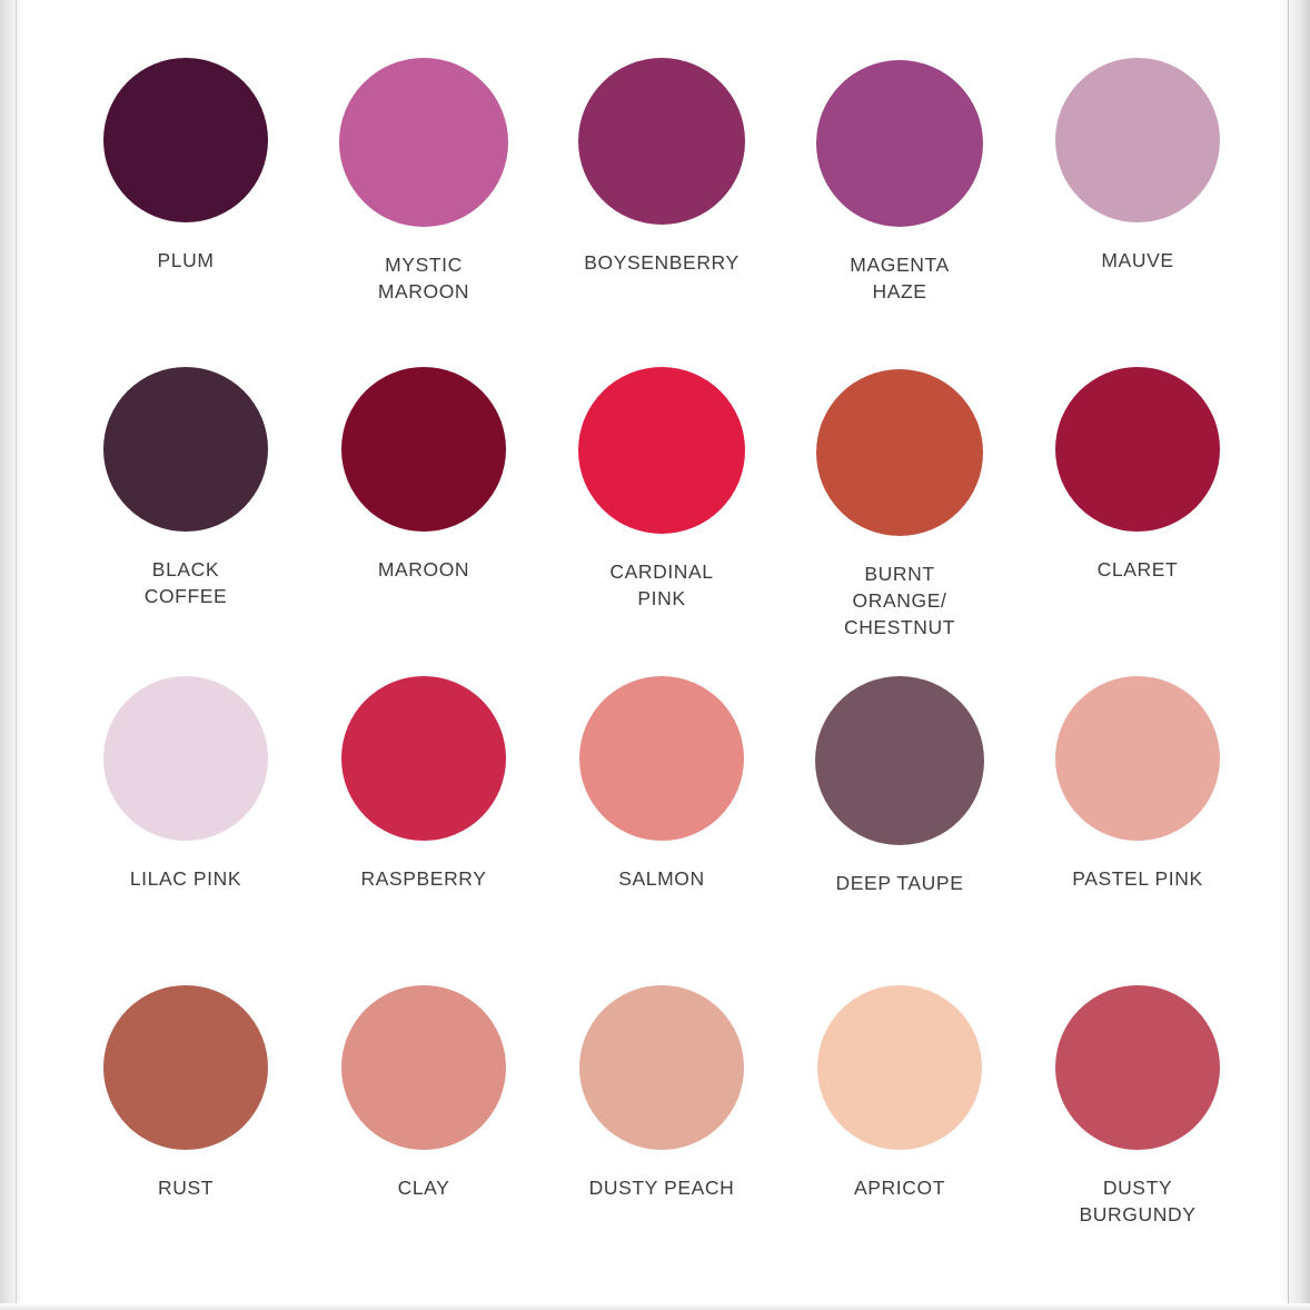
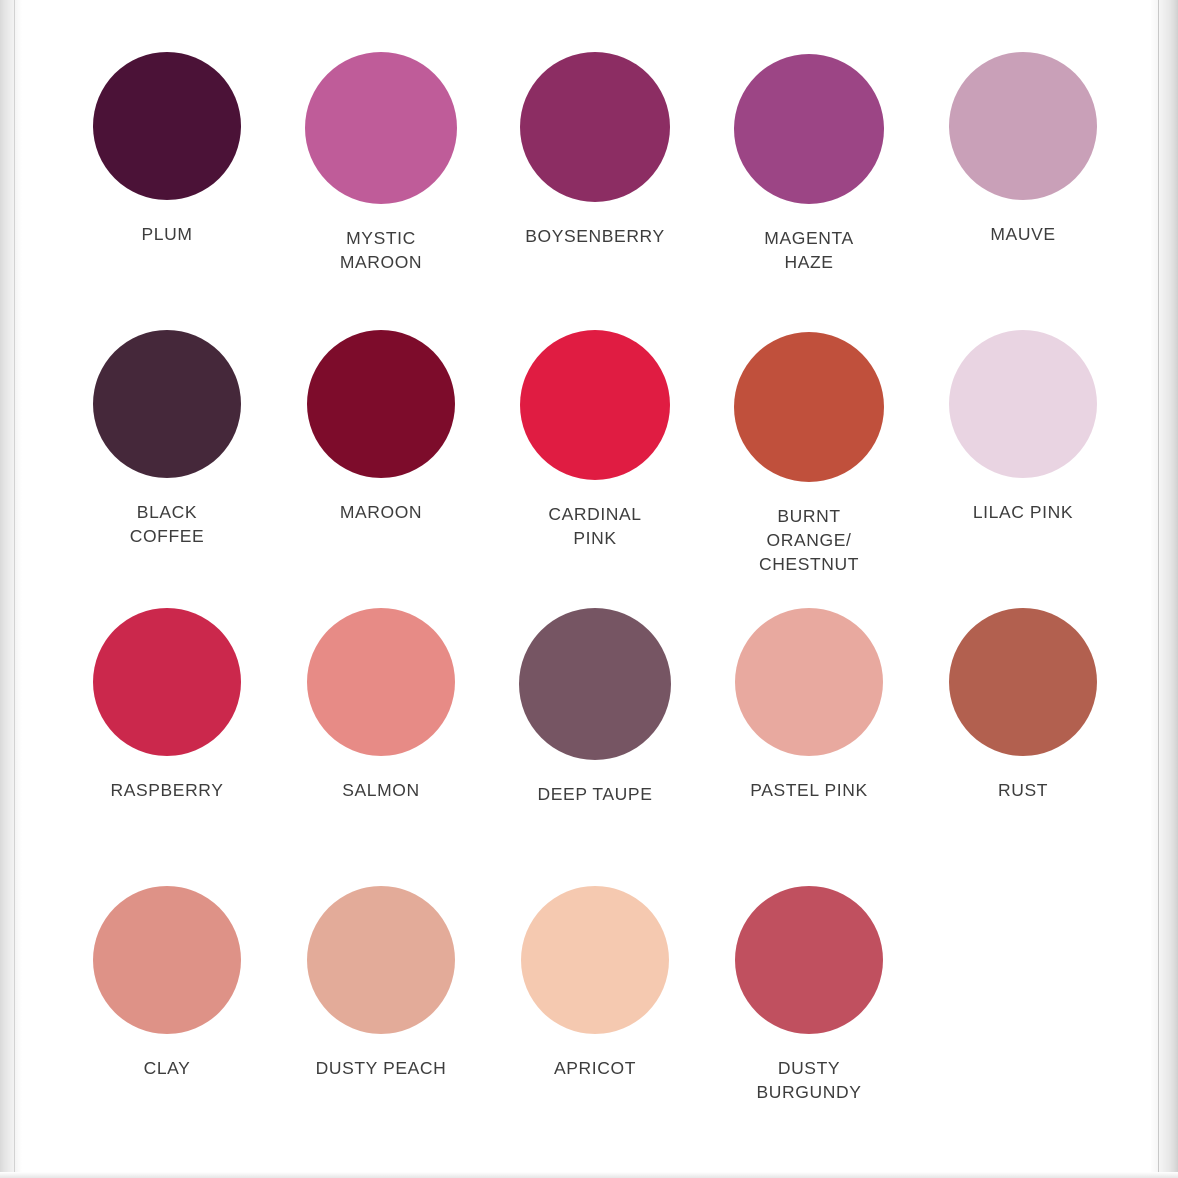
  PLUM
  MYSTIC
  MAROON
  BOYSENBERRY
  MAGENTA
  HAZE
  MAUVE
  BLACK
  COFFEE
  MAROON
  CARDINAL
  PINK
  BURNT
  ORANGE/
  CHESTNUT
- CLARET
  LILAC PINK
  RASPBERRY
  SALMON
  DEEP TAUPE
  PASTEL PINK
  RUST
  CLAY
  DUSTY PEACH
  APRICOT
  DUSTY
  BURGUNDY
